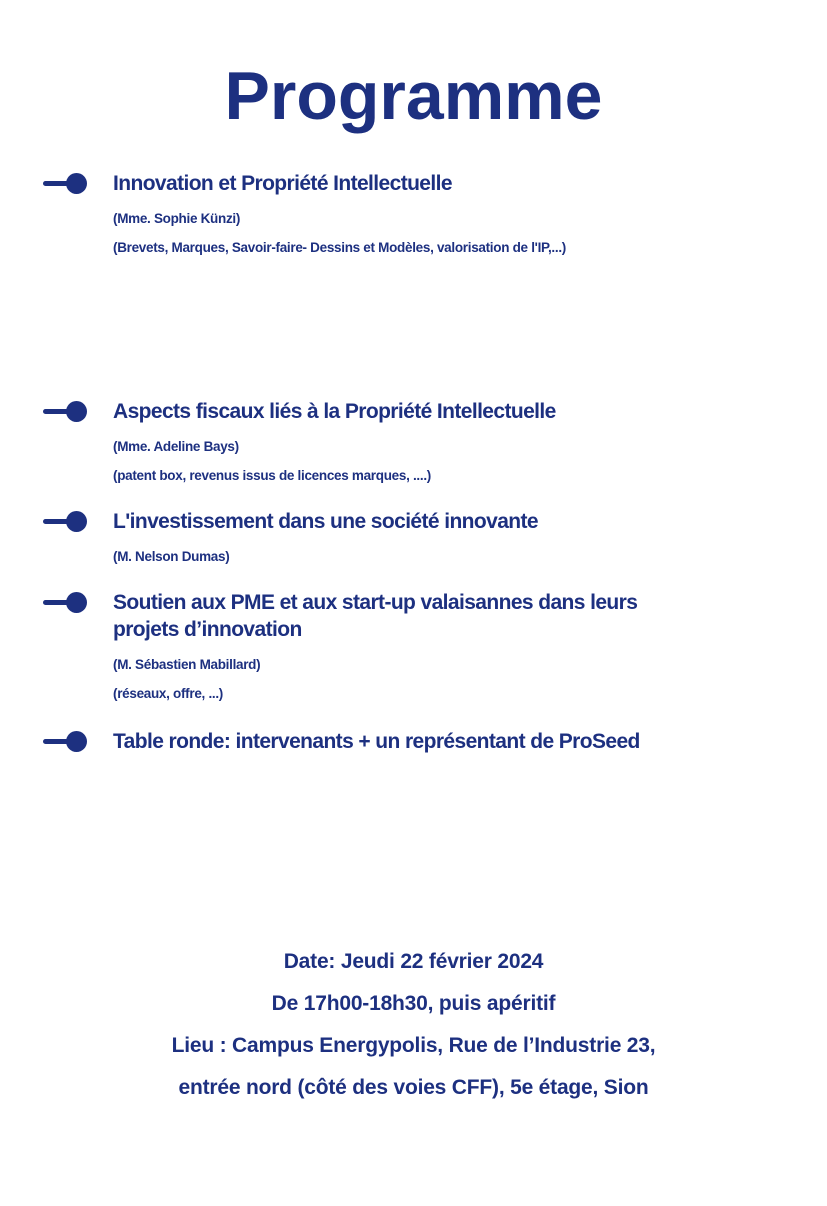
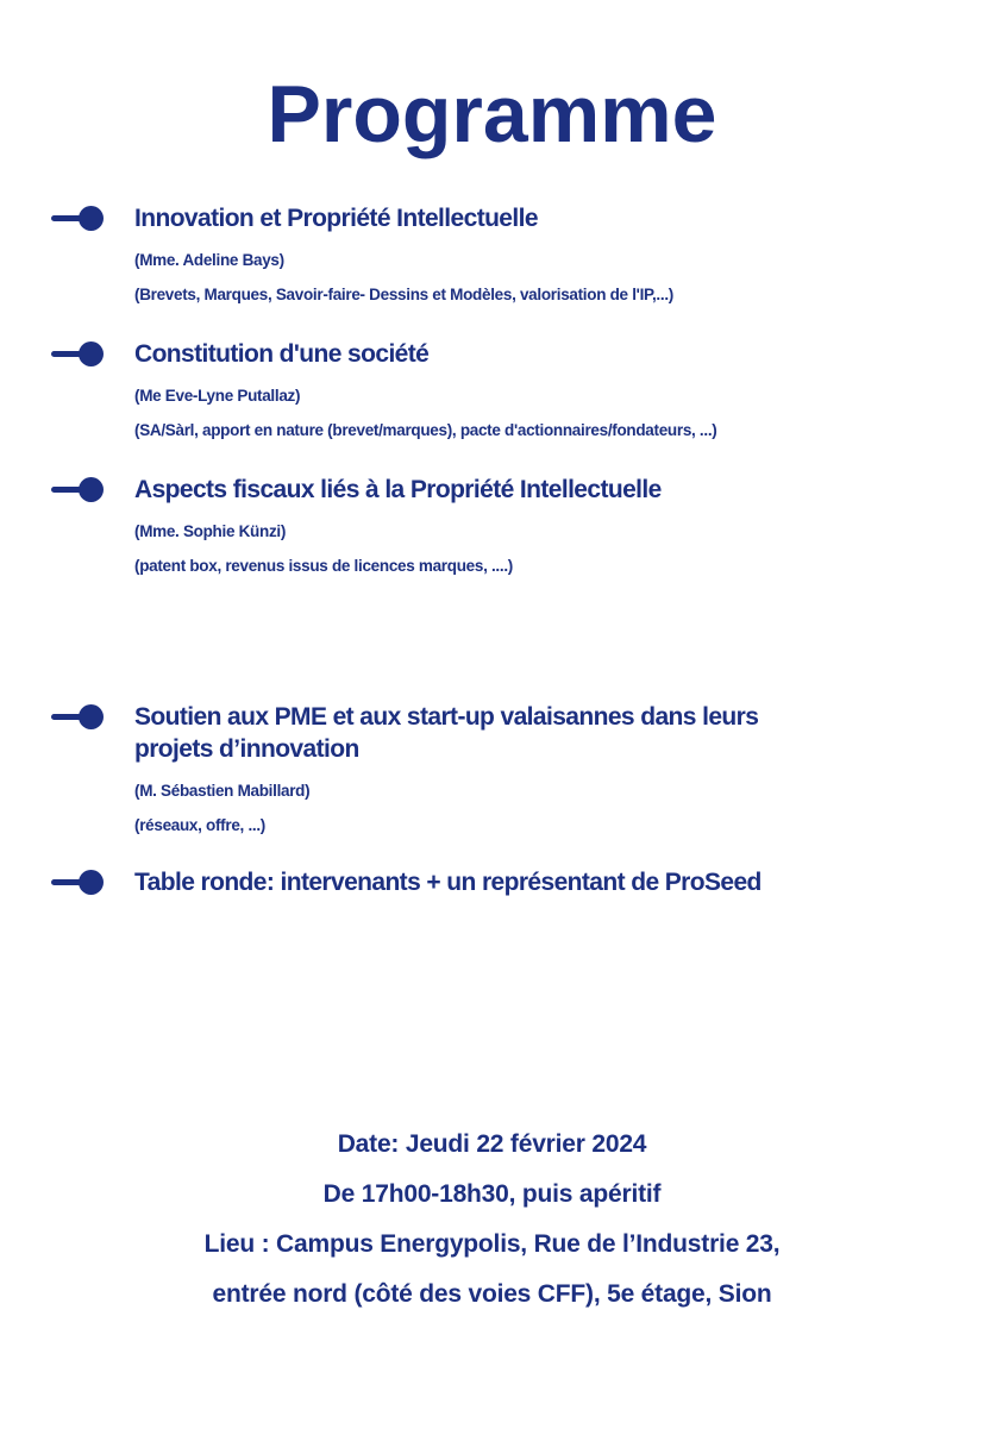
  Programme
  Innovation et Propriété Intellectuelle
- (Mme. Sophie Künzi)
+ (Mme. Adeline Bays)
  (Brevets, Marques, Savoir-faire- Dessins et Modèles, valorisation de l'IP,...)
+ Constitution d'une société
+ (Me Eve-Lyne Putallaz)
+ (SA/Sàrl, apport en nature (brevet/marques), pacte d'actionnaires/fondateurs, ...)
  Aspects fiscaux liés à la Propriété Intellectuelle
- (Mme. Adeline Bays)
+ (Mme. Sophie Künzi)
  (patent box, revenus issus de licences marques, ....)
- L'investissement dans une société innovante
- (M. Nelson Dumas)
  Soutien aux PME et aux start-up valaisannes dans leurs
  projets d’innovation
  (M. Sébastien Mabillard)
  (réseaux, offre, ...)
  Table ronde: intervenants + un représentant de ProSeed
  Date: Jeudi 22 février 2024
  De 17h00-18h30, puis apéritif
  Lieu : Campus Energypolis, Rue de l’Industrie 23,
  entrée nord (côté des voies CFF), 5e étage, Sion
